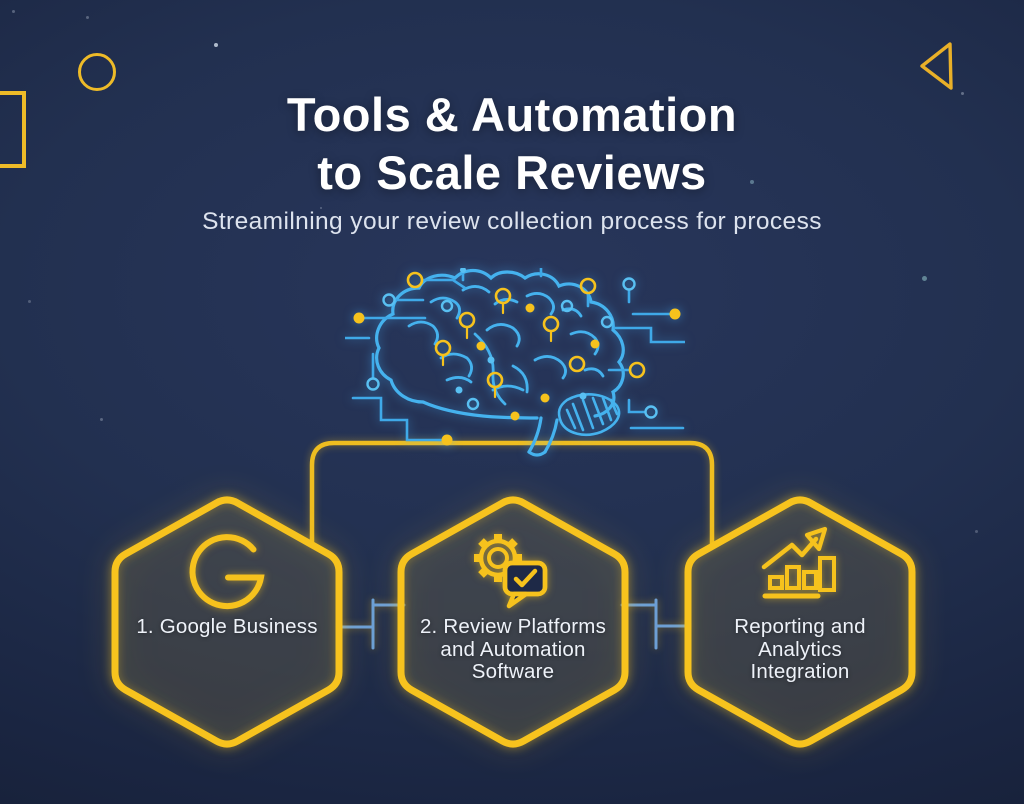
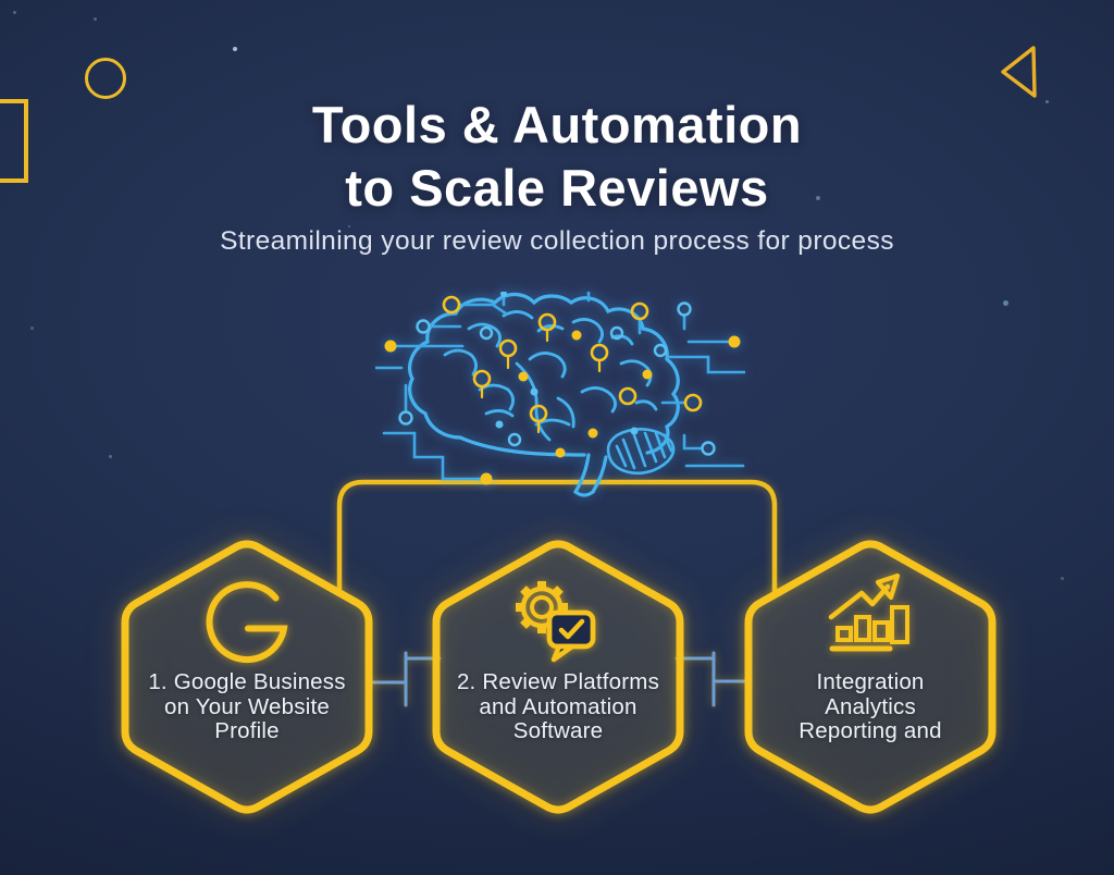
  Tools & Automation
  to Scale Reviews
  Streamilning your review collection process for process
  1. Google Business
+ on Your Website
+ Profile
  2. Review Platforms
  and Automation
  Software
- Reporting and
+ Integration
  Analytics
- Integration
+ Reporting and
